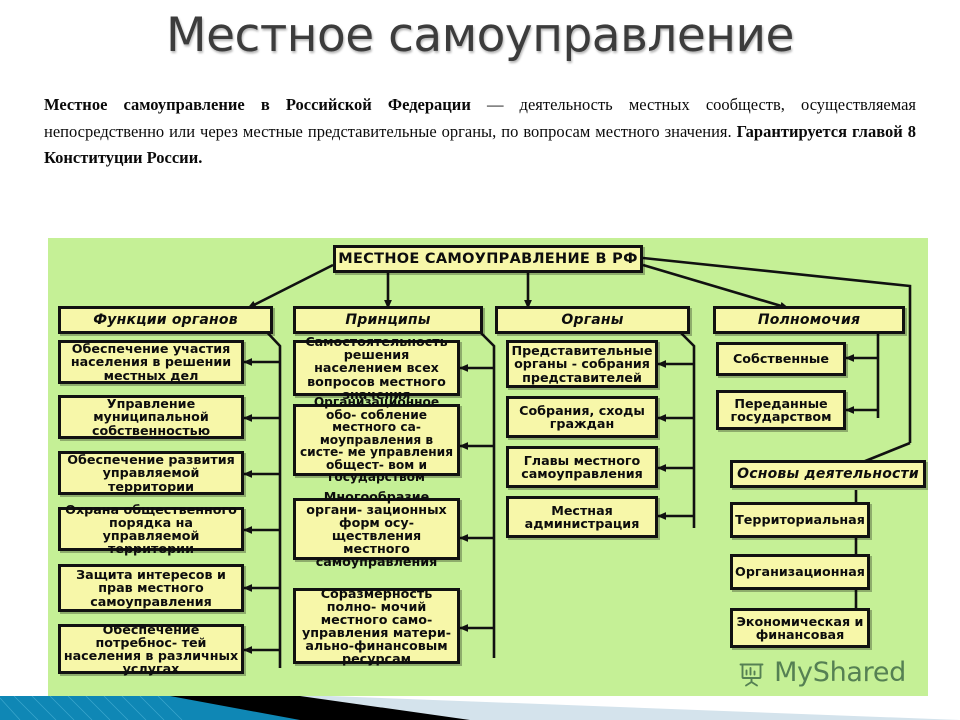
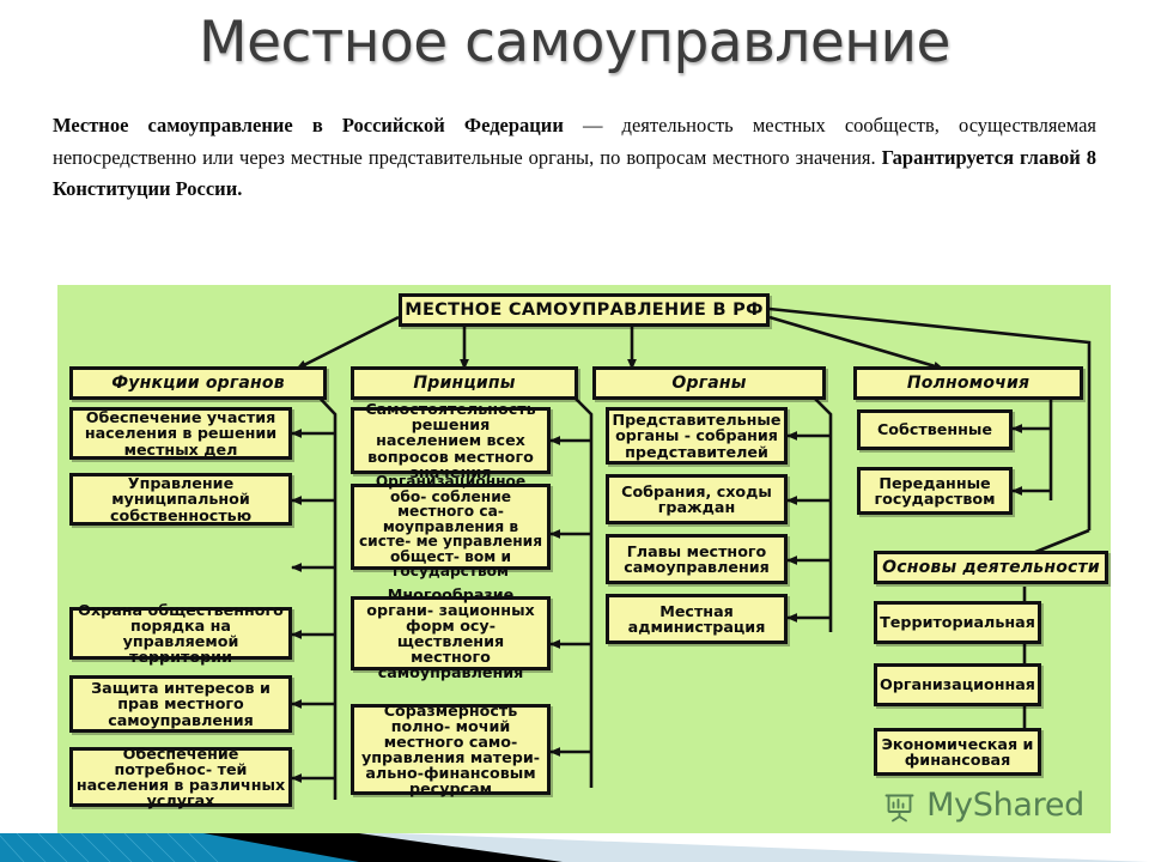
  Местное самоуправление
  Местное самоуправление в Российской Федерации — деятельность местных сообществ, осуществляемая непосредственно или через местные представительные органы, по вопросам местного значения. Гарантируется главой 8 Конституции России.
  МЕСТНОЕ САМОУПРАВЛЕНИЕ В РФ
  Функции органов
  Обеспечение участия населения в решении местных дел
  Управление муниципальной собственностью
- Обеспечение развития управляемой территории
  Охрана общественного порядка на управляемой территории
  Защита интересов и прав местного самоуправления
  Обеспечение потребнос- тей населения в различных услугах
  Принципы
  Самостоятельность решения населением всех вопросов местного значения
  Организационное обо- собление местного са- моуправления в систе- ме управления общест- вом и государством
  Многообразие органи- зационных форм осу- ществления местного самоуправления
  Соразмерность полно- мочий местного само- управления матери- ально-финансовым ресурсам
  Органы
  Представительные органы - собрания представителей
  Собрания, сходы граждан
  Главы местного самоуправления
  Местная администрация
  Полномочия
  Собственные
  Переданные государством
  Основы деятельности
  Территориальная
  Организационная
  Экономическая и финансовая
  MyShared
